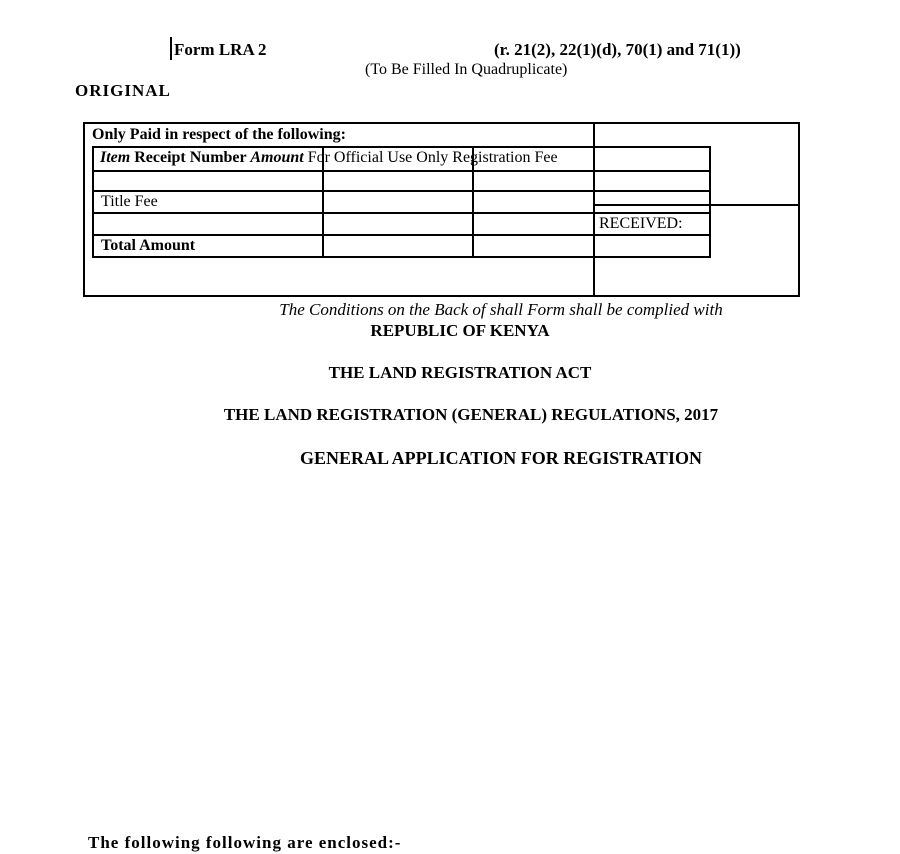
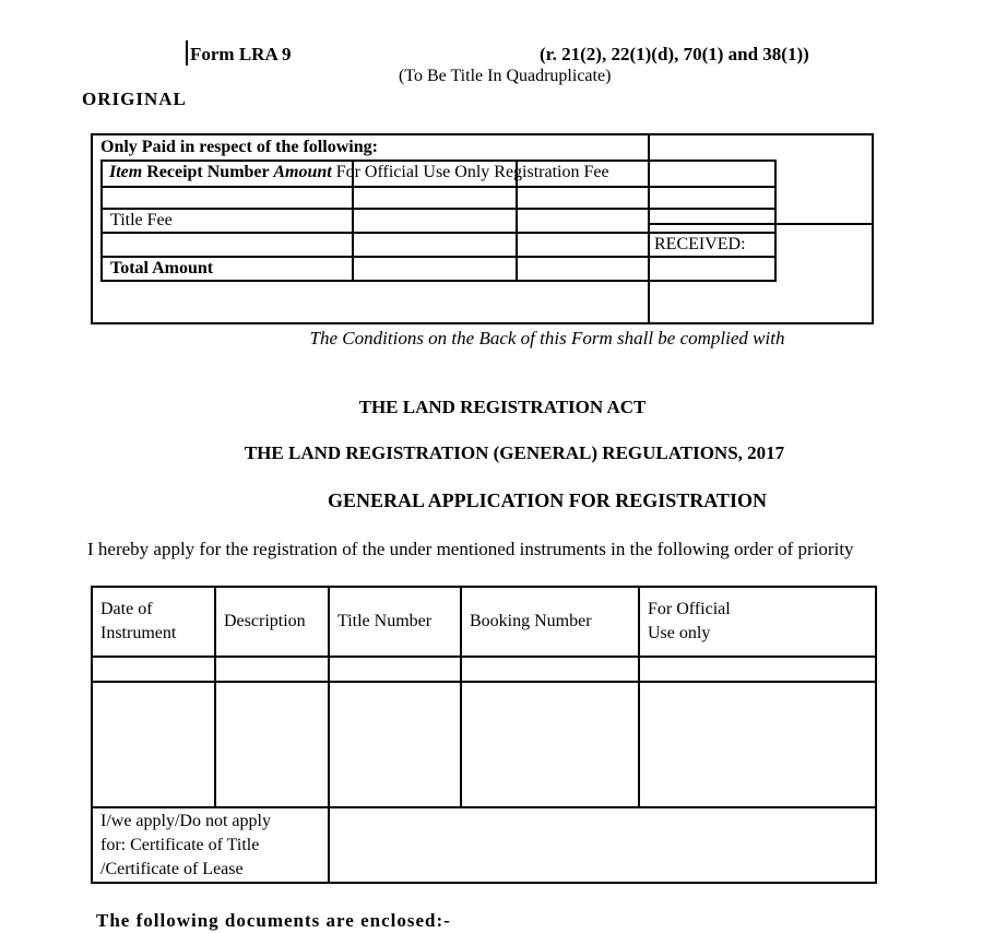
- Form LRA 2
+ Form LRA 9
- (r. 21(2), 22(1)(d), 70(1) and 71(1))
+ (r. 21(2), 22(1)(d), 70(1) and 38(1))
- (To Be Filled In Quadruplicate)
+ (To Be Title In Quadruplicate)
  ORIGINAL
  Only Paid in respect of the following:
  Title Fee
  			RECEIVED:
  Total Amount
  Item Receipt Number Amount For Official Use Only Registration Fee
- The Conditions on the Back of shall Form shall be complied with
+ The Conditions on the Back of this Form shall be complied with
- REPUBLIC OF KENYA
  THE LAND REGISTRATION ACT
  THE LAND REGISTRATION (GENERAL) REGULATIONS, 2017
  GENERAL APPLICATION FOR REGISTRATION
+ I hereby apply for the registration of the under mentioned instruments in the following order of priority
+ Date of Instrument	Description	Title Number	Booking Number	For Official Use only
+ I/we apply/Do not apply for: Certificate of Title /Certificate of Lease
- The following following are enclosed:-
+ The following documents are enclosed:-
